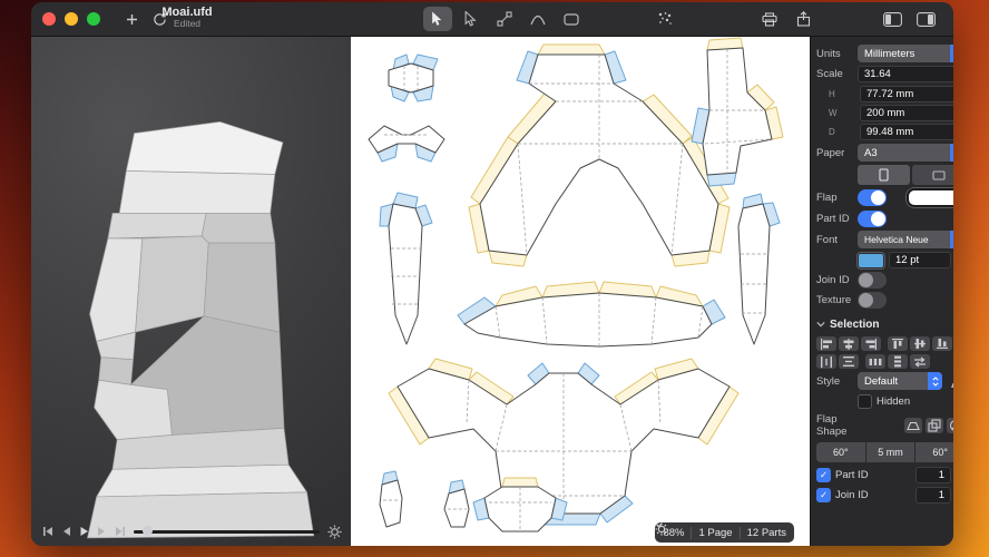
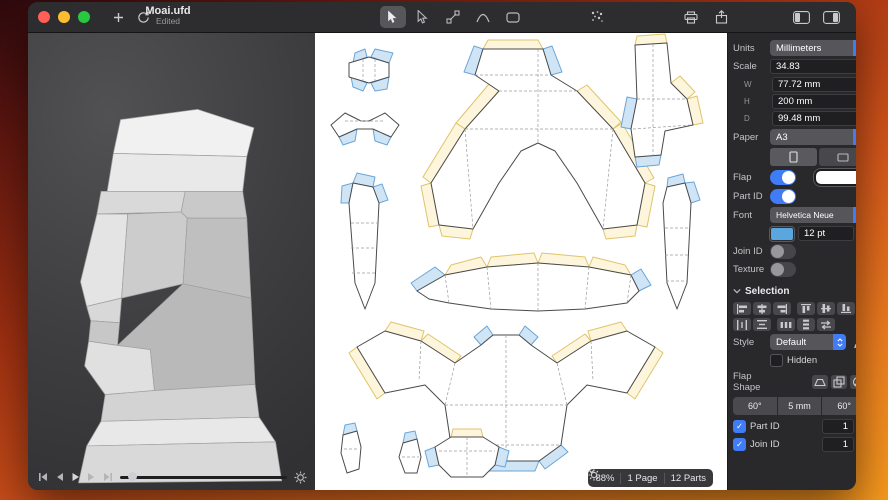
  Moai.ufd
  Edited
  1 Page
  12 Parts
  Units
  Millimeters
  Scale
- 31.64
+ 34.83
- H
+ W
  77.72 mm
- W
+ H
  200 mm
  D
  99.48 mm
  Paper
  A3
  Flap
  Part ID
  Font
  Helvetica Neue
  12 pt
  Join ID
  Texture
  Selection
  Style
  Default
  Hidden
  Flap Shape
  60°
  5 mm
  60°
  ✓
  Part ID
  1
  ✓
  Join ID
  1
